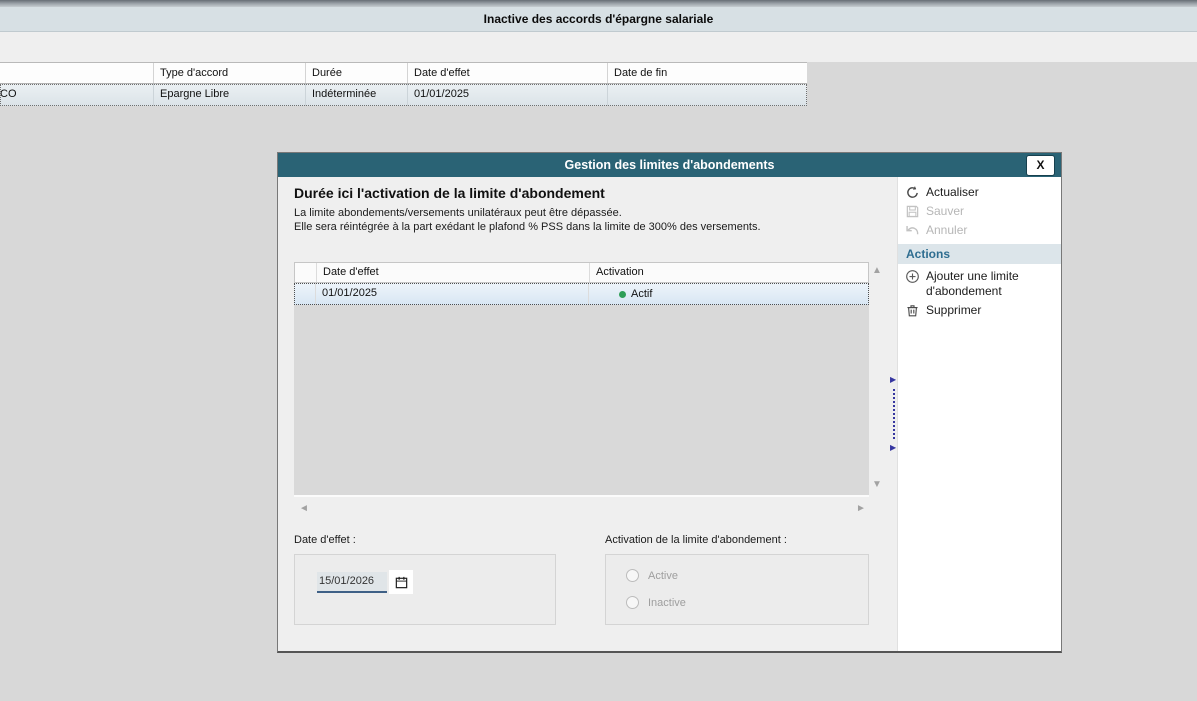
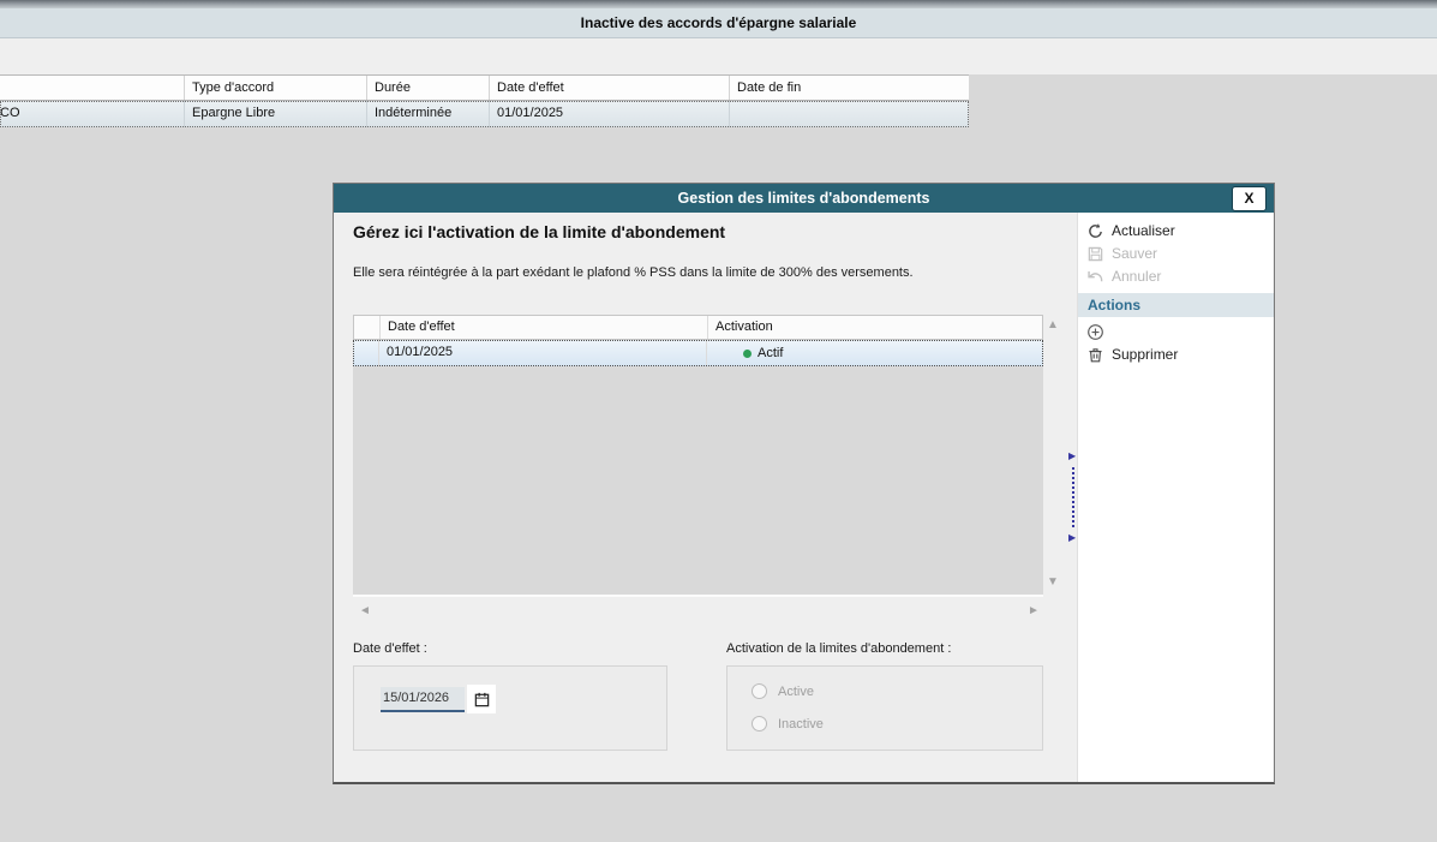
  Inactive des accords d'épargne salariale
  Type d'accord
  Durée
  Date d'effet
  Date de fin
  CO
  Epargne Libre
  Indéterminée
  01/01/2025
  Gestion des limites d'abondements
  X
- Durée ici l'activation de la limite d'abondement
+ Gérez ici l'activation de la limite d'abondement
- La limite abondements/versements unilatéraux peut être dépassée.
  Elle sera réintégrée à la part exédant le plafond % PSS dans la limite de 300% des versements.
  Date d'effet
  Activation
  01/01/2025
  Actif
  ▲
  ▼
  ◄
  ►
  Date d'effet :
- Activation de la limite d'abondement :
+ Activation de la limites d'abondement :
  15/01/2026
  Active
  Inactive
  ▶
  ▶
  Actualiser
  Sauver
  Annuler
  Actions
- Ajouter une limite d'abondement
  Supprimer
